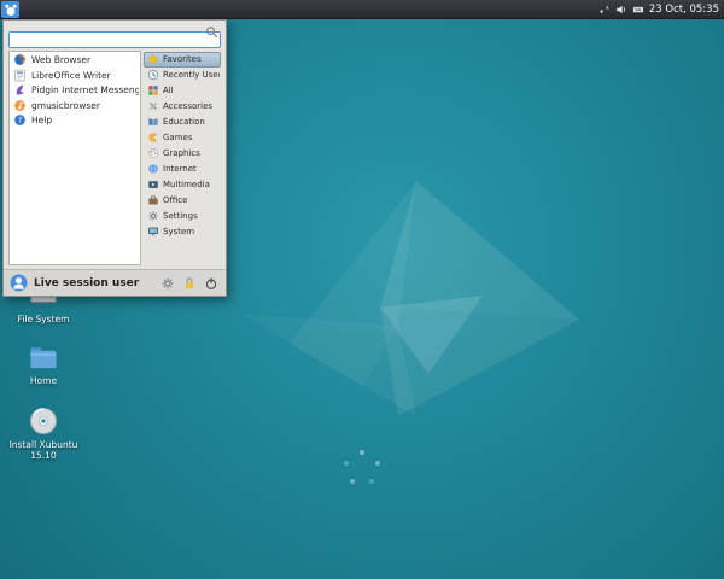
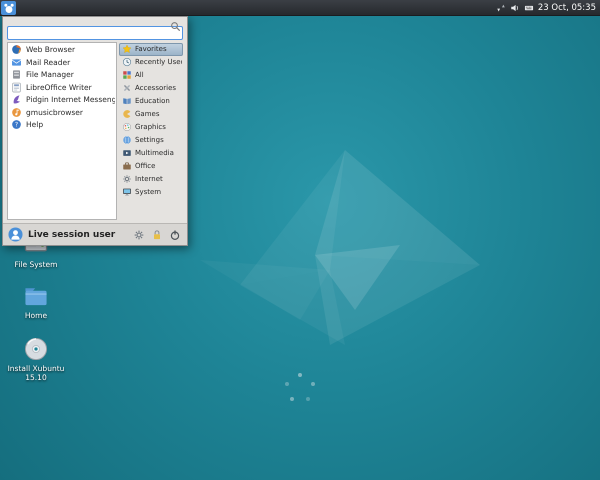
  23 Oct, 05:35
  Web Browser
+ Mail Reader
+ File Manager
  LibreOffice Writer
  Pidgin Internet Messeng
  gmusicbrowser
  Help
  Favorites
  Recently Use
  All
  Accessories
  Education
  Games
  Graphics
- Internet
+ Settings
  Multimedia
  Office
- Settings
+ Internet
  System
  Live session user
  File System
  Home
  Install Xubuntu 15.10
